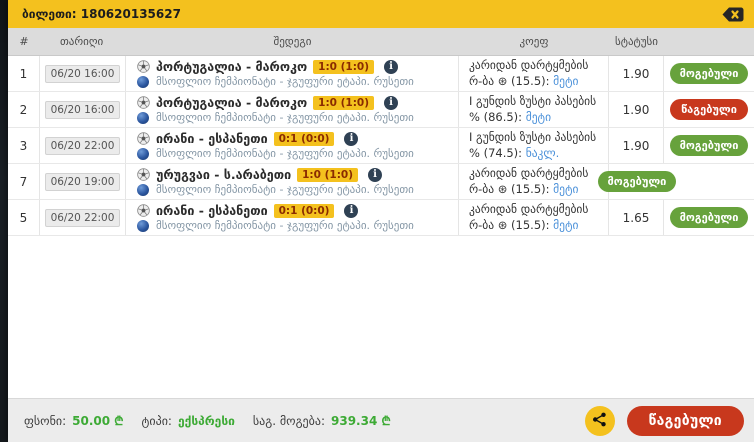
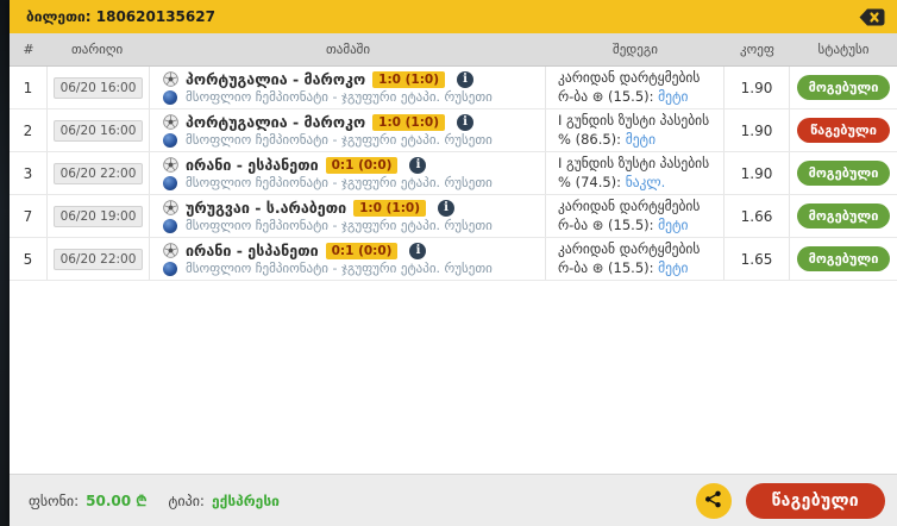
  ბილეთი: 180620135627
  #
  თარიღი
+ თამაში
  შედეგი
  კოეფ
  სტატუსი
  1
  06/20 16:00
  პორტუგალია - მაროკო
  1:0 (1:0)
  i
  მსოფლიო ჩემპიონატი - ჯგუფური ეტაპი. რუსეთი
  კარიდან დარტყმების რ-ბა ⊛ (15.5): მეტი
  1.90
  მოგებული
  2
  06/20 16:00
  პორტუგალია - მაროკო
  1:0 (1:0)
  i
  მსოფლიო ჩემპიონატი - ჯგუფური ეტაპი. რუსეთი
  I გუნდის ზუსტი პასების % (86.5): მეტი
  1.90
  წაგებული
  3
  06/20 22:00
  ირანი - ესპანეთი
  0:1 (0:0)
  i
  მსოფლიო ჩემპიონატი - ჯგუფური ეტაპი. რუსეთი
  I გუნდის ზუსტი პასების % (74.5): ნაკლ.
  1.90
  მოგებული
  7
  06/20 19:00
  ურუგვაი - ს.არაბეთი
  1:0 (1:0)
  i
  მსოფლიო ჩემპიონატი - ჯგუფური ეტაპი. რუსეთი
  კარიდან დარტყმების რ-ბა ⊛ (15.5): მეტი
+ 1.66
  მოგებული
  5
  06/20 22:00
  ირანი - ესპანეთი
  0:1 (0:0)
  i
  მსოფლიო ჩემპიონატი - ჯგუფური ეტაპი. რუსეთი
  კარიდან დარტყმების რ-ბა ⊛ (15.5): მეტი
  1.65
  მოგებული
  ფსონი:
  50.00 ₾
  ტიპი:
  ექსპრესი
- საგ. მოგება:
- 939.34 ₾
  წაგებული
